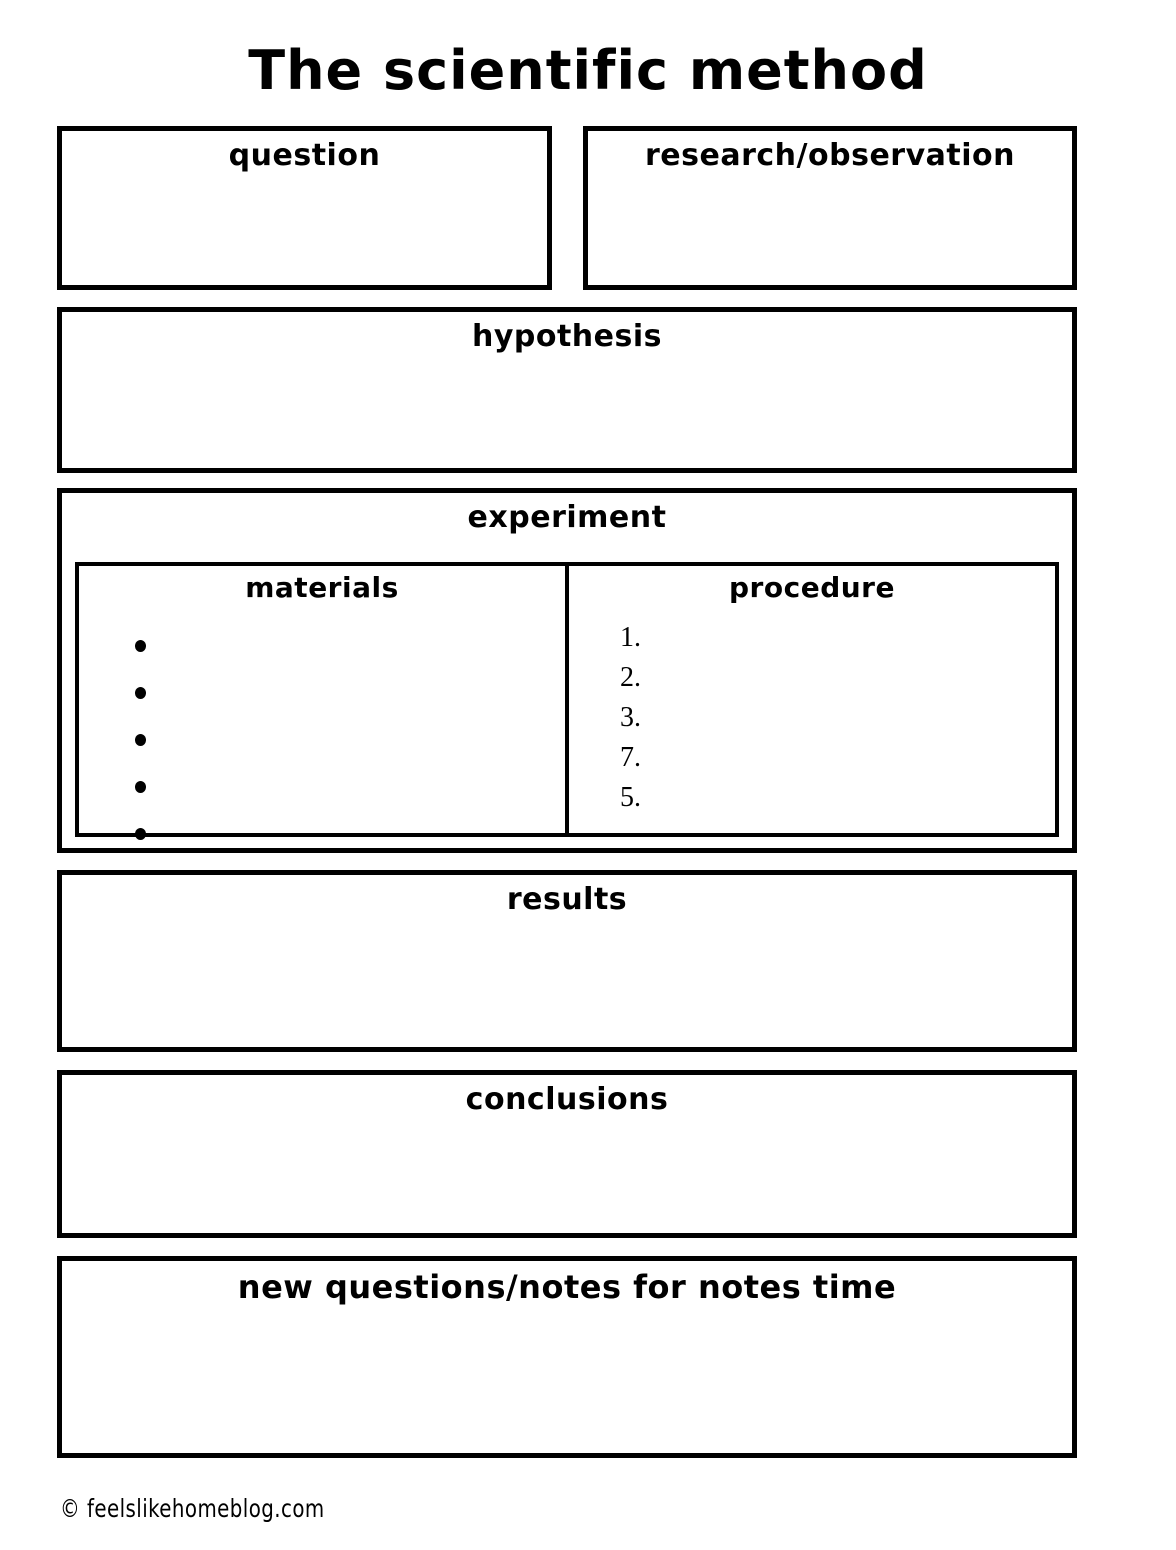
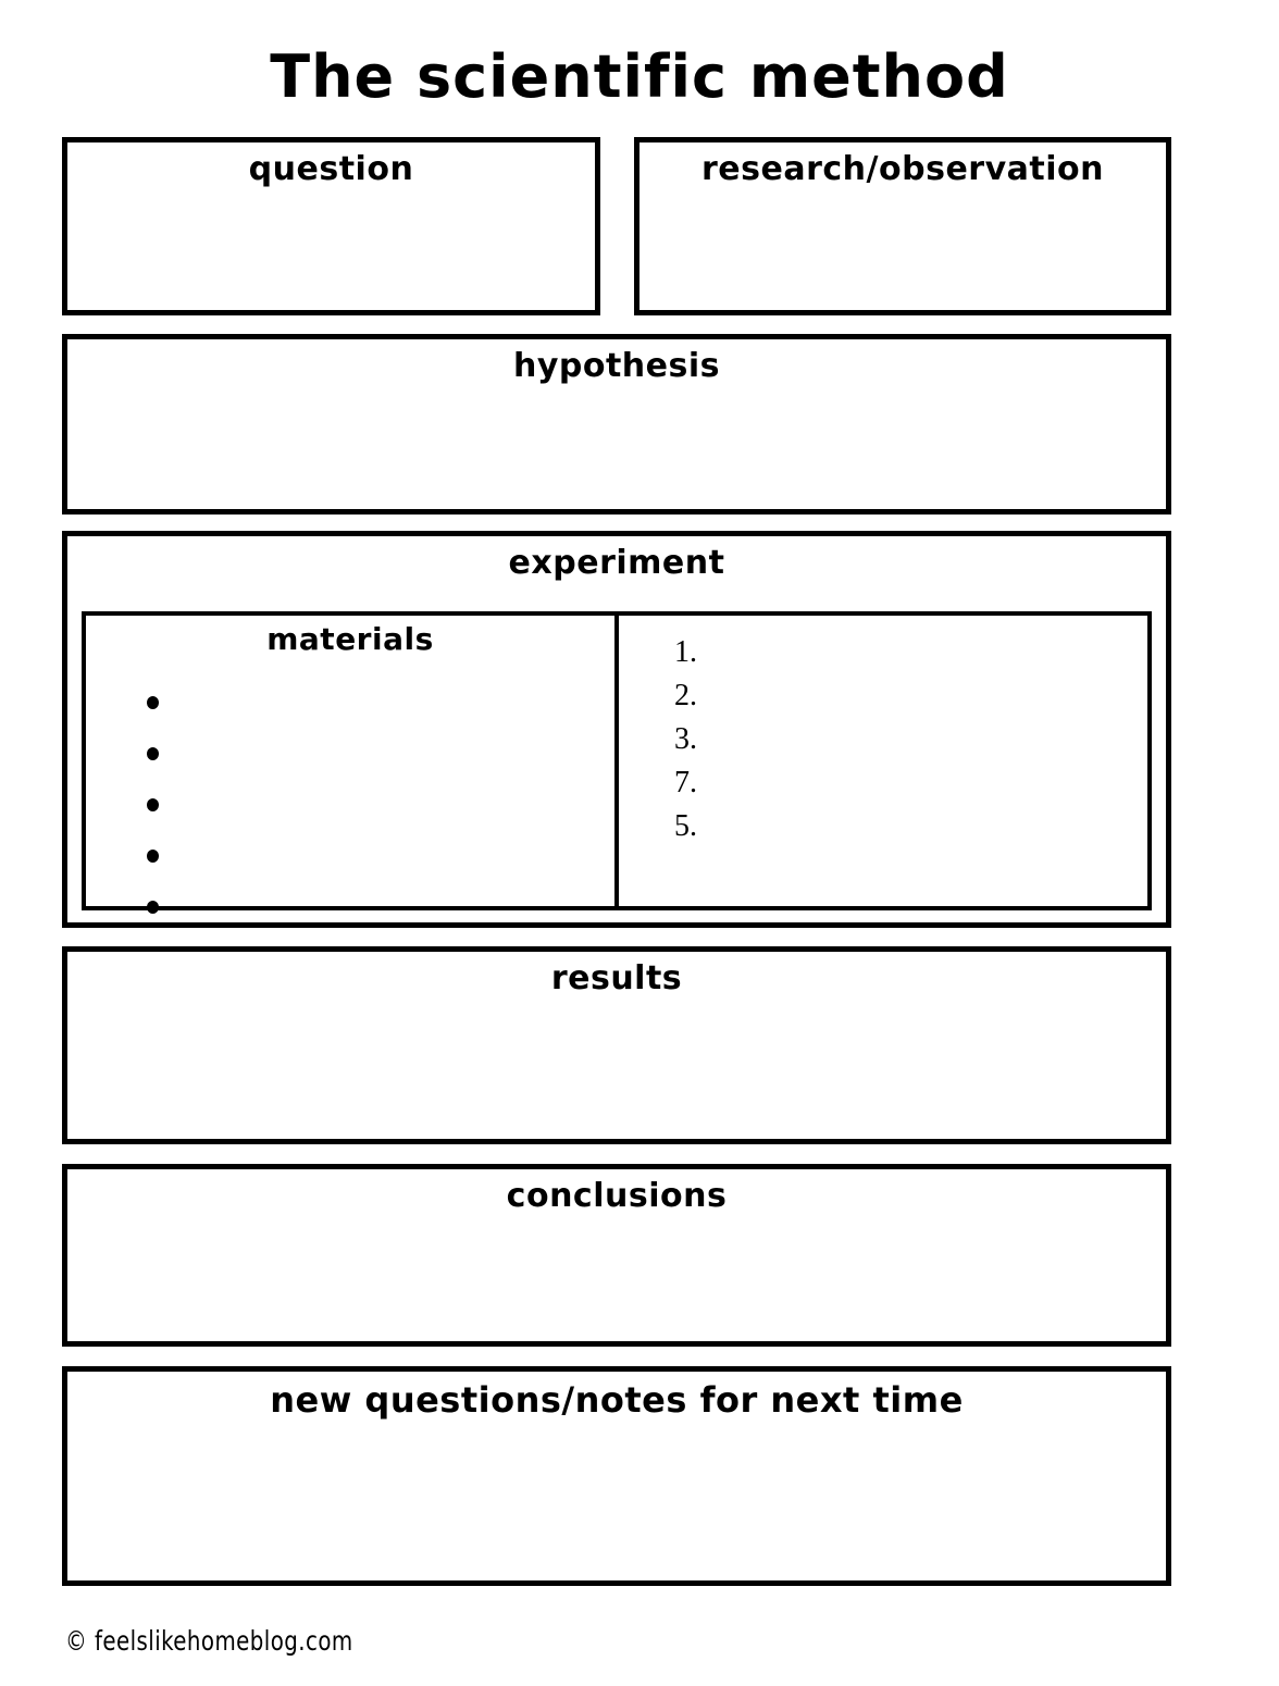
  The scientific method
  question
  research/observation
  hypothesis
  experiment
  materials
- procedure
  1.
  2.
  3.
  7.
  5.
  results
  conclusions
- new questions/notes for notes time
+ new questions/notes for next time
  © feelslikehomeblog.com
